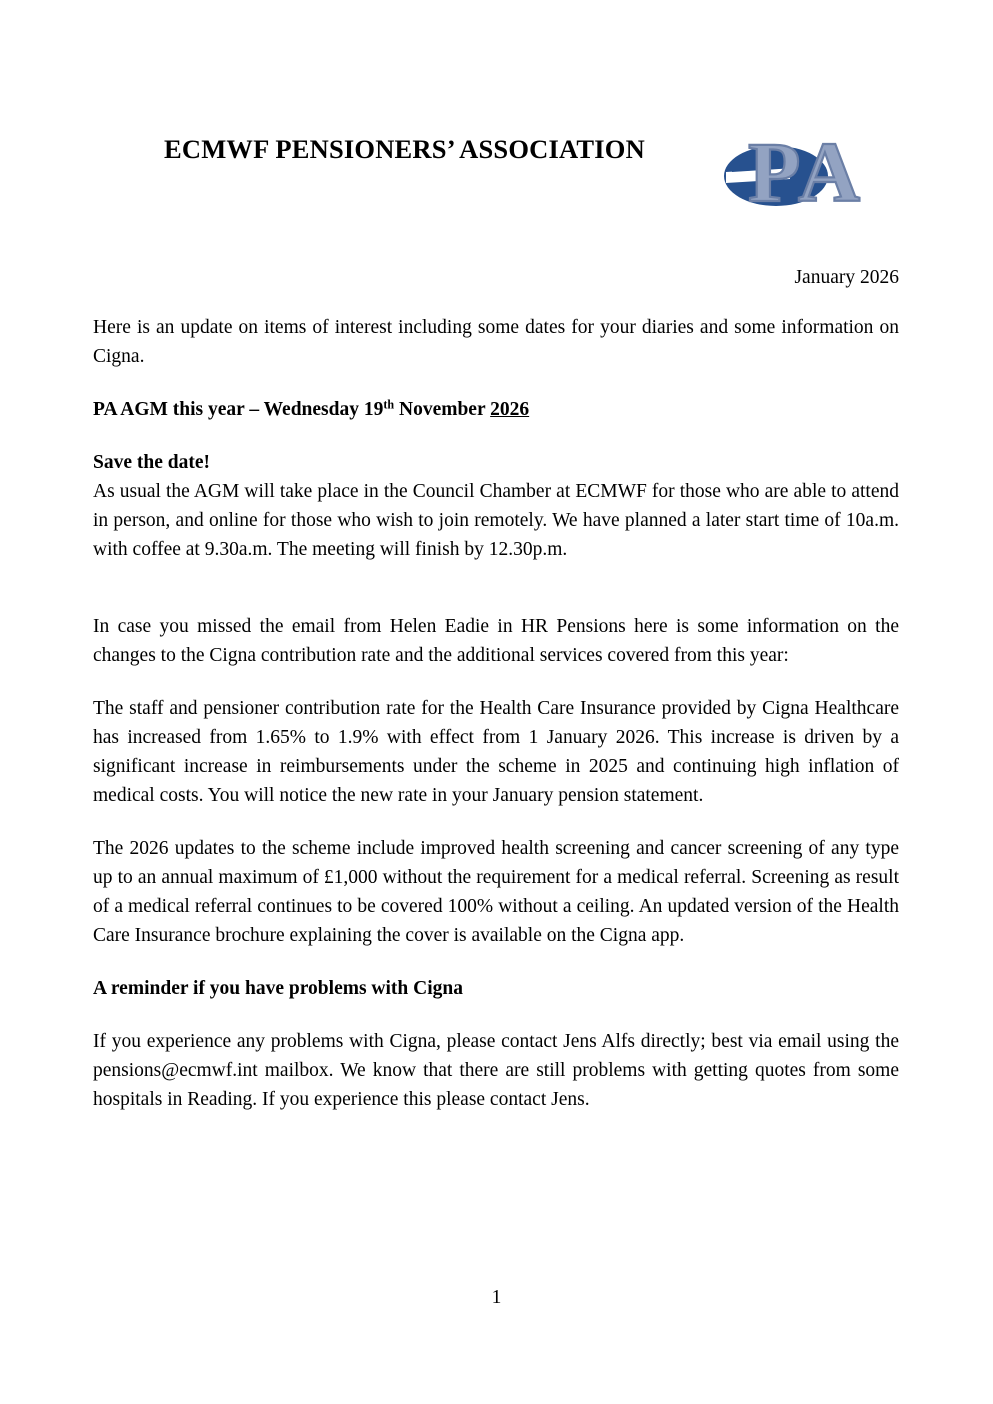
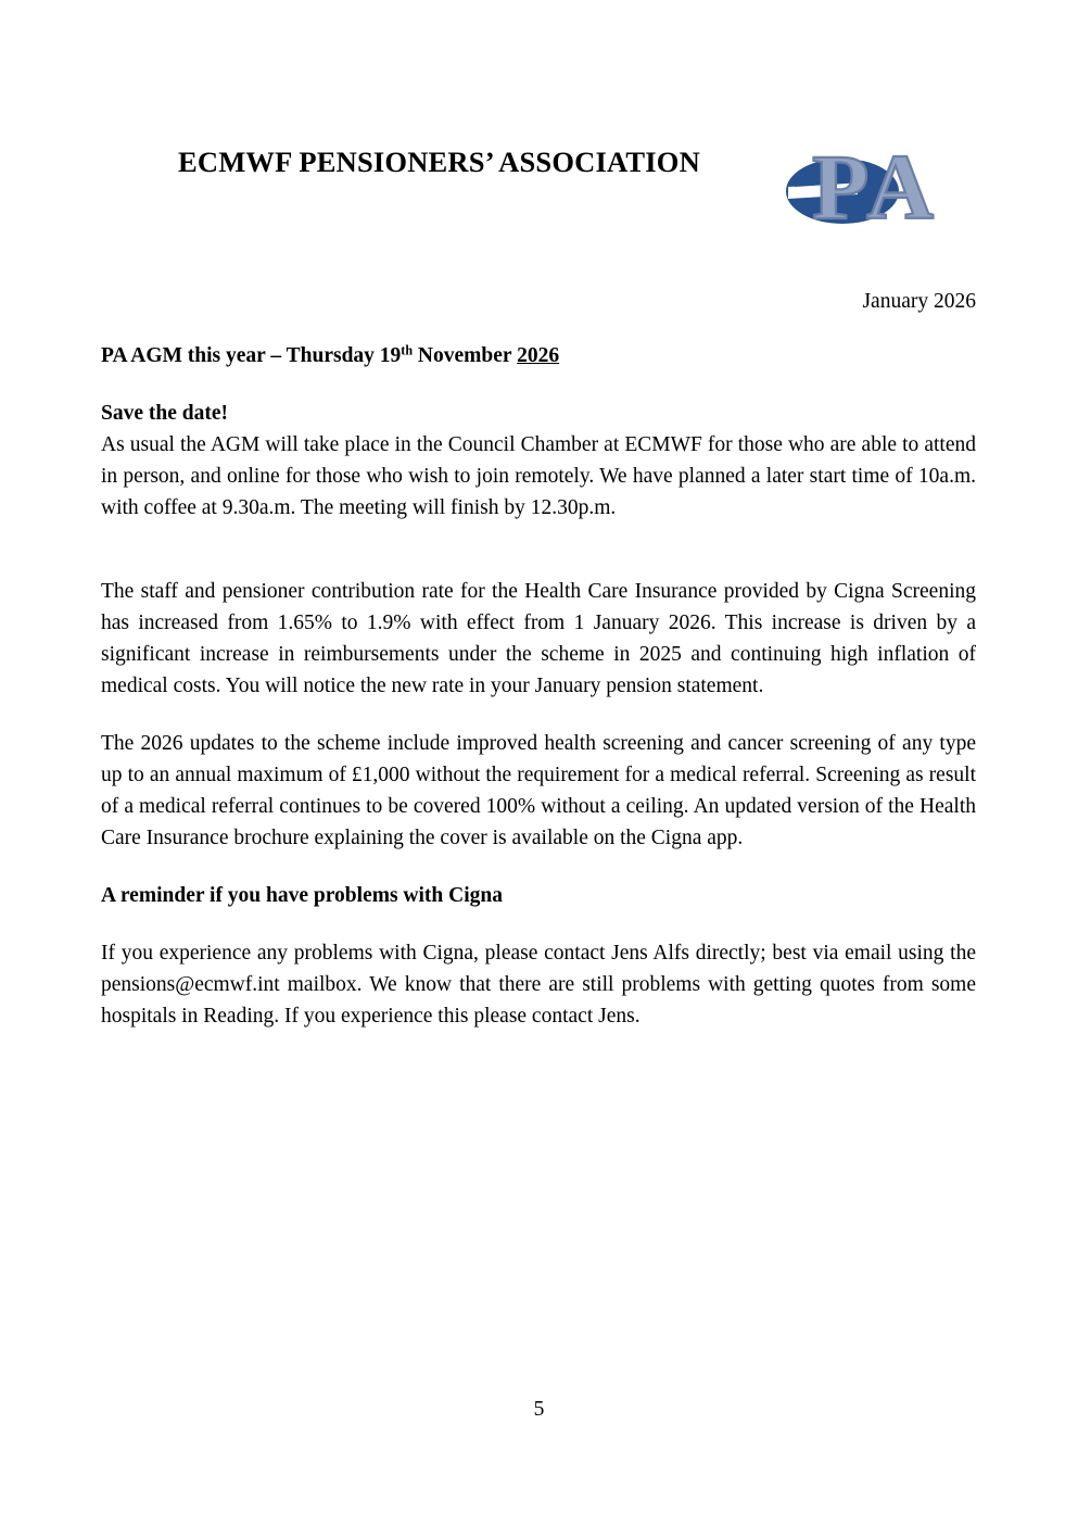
  ECMWF PENSIONERS’ ASSOCIATION
  P
  A
  January 2026
- Here is an update on items of interest including some dates for your diaries and some information on Cigna.
- PA AGM this year – Wednesday 19th November 2026
+ PA AGM this year – Thursday 19th November 2026
  Save the date!
  As usual the AGM will take place in the Council Chamber at ECMWF for those who are able to attend in person, and online for those who wish to join remotely. We have planned a later start time of 10a.m. with coffee at 9.30a.m. The meeting will finish by 12.30p.m.
- In case you missed the email from Helen Eadie in HR Pensions here is some information on the changes to the Cigna contribution rate and the additional services covered from this year:
- The staff and pensioner contribution rate for the Health Care Insurance provided by Cigna Healthcare has increased from 1.65% to 1.9% with effect from 1 January 2026. This increase is driven by a significant increase in reimbursements under the scheme in 2025 and continuing high inflation of medical costs. You will notice the new rate in your January pension statement.
+ The staff and pensioner contribution rate for the Health Care Insurance provided by Cigna Screening has increased from 1.65% to 1.9% with effect from 1 January 2026. This increase is driven by a significant increase in reimbursements under the scheme in 2025 and continuing high inflation of medical costs. You will notice the new rate in your January pension statement.
  The 2026 updates to the scheme include improved health screening and cancer screening of any type up to an annual maximum of £1,000 without the requirement for a medical referral. Screening as result of a medical referral continues to be covered 100% without a ceiling. An updated version of the Health Care Insurance brochure explaining the cover is available on the Cigna app.
  A reminder if you have problems with Cigna
  If you experience any problems with Cigna, please contact Jens Alfs directly; best via email using the pensions@ecmwf.int mailbox. We know that there are still problems with getting quotes from some hospitals in Reading. If you experience this please contact Jens.
- 1
+ 5
